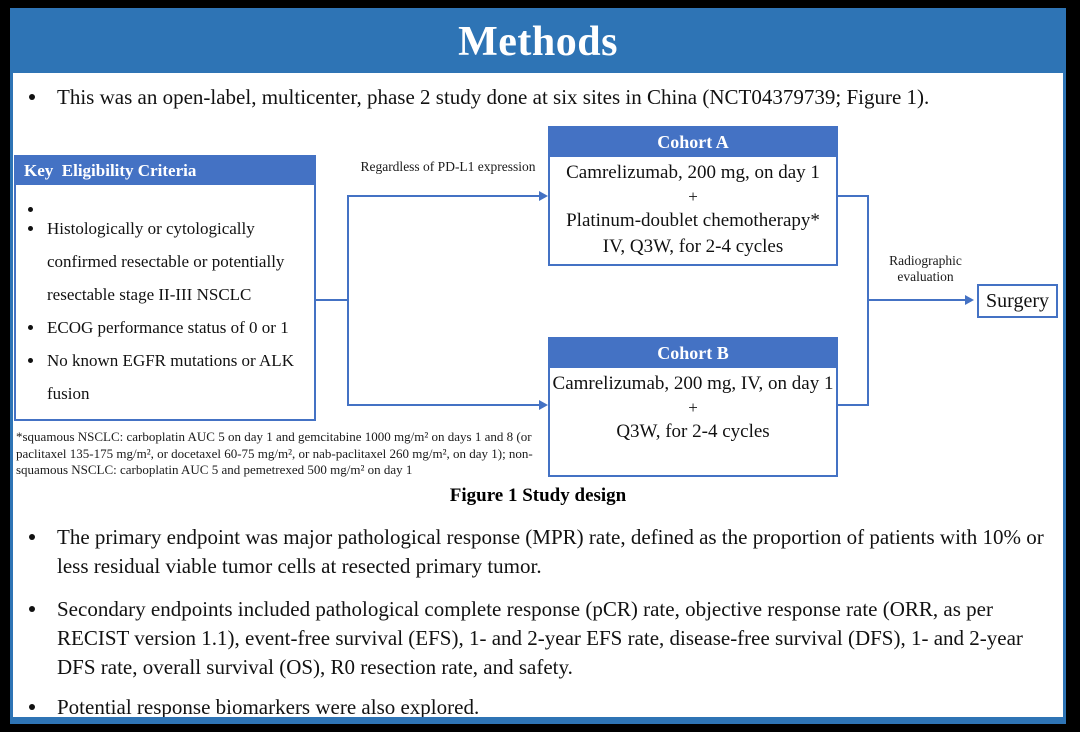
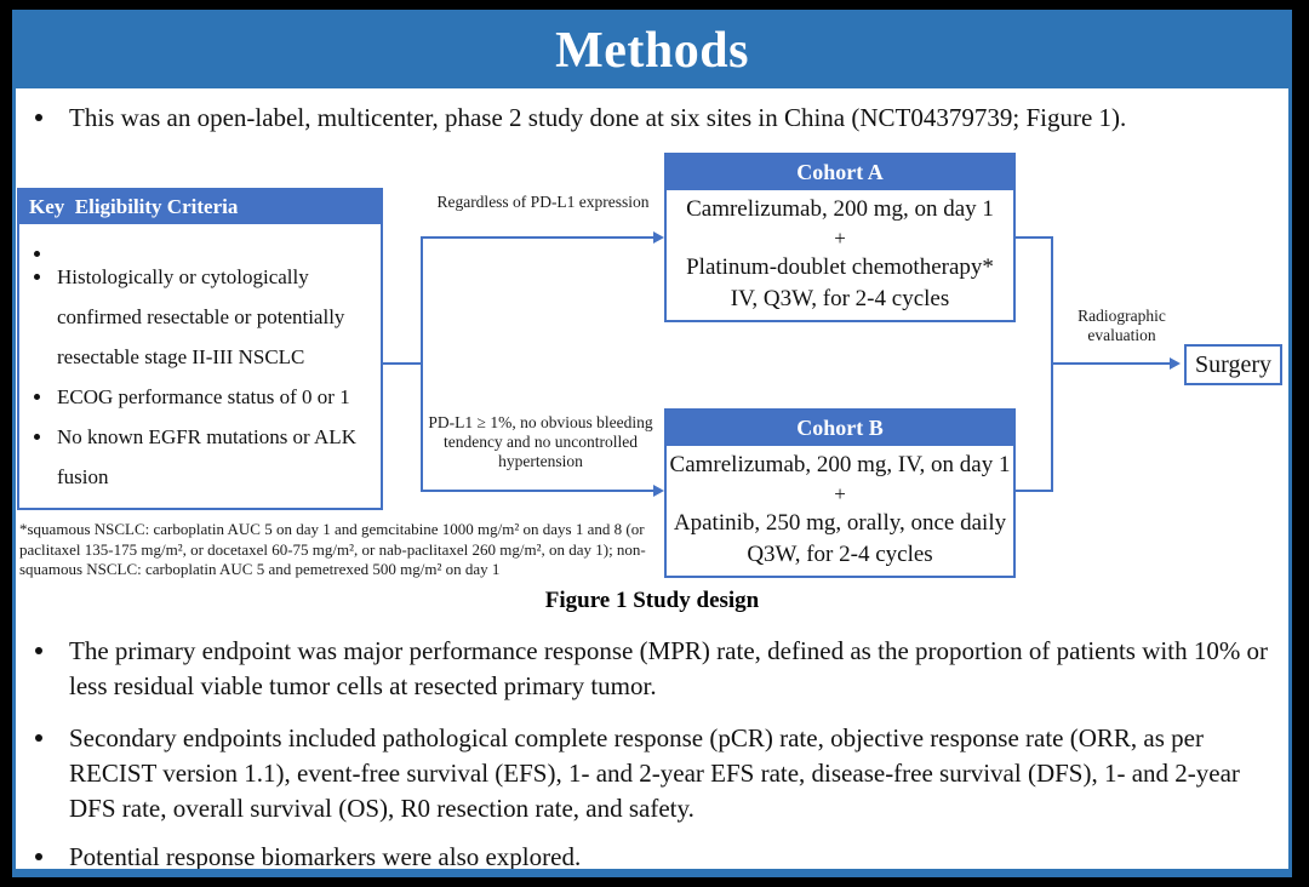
  Methods
  This was an open-label, multicenter, phase 2 study done at six sites in China (NCT04379739; Figure 1).
  Key Eligibility Criteria
  Histologically or cytologically confirmed resectable or potentially resectable stage II-III NSCLC
  ECOG performance status of 0 or 1
  No known EGFR mutations or ALK fusion
  Regardless of PD-L1 expression
+ PD-L1 ≥ 1%, no obvious bleeding tendency and no uncontrolled hypertension
  Cohort A
  Camrelizumab, 200 mg, on day 1
  +
  Platinum-doublet chemotherapy*
  IV, Q3W, for 2-4 cycles
  Cohort B
  Camrelizumab, 200 mg, IV, on day 1
  +
+ Apatinib, 250 mg, orally, once daily
  Q3W, for 2-4 cycles
  Radiographic evaluation
  Surgery
  *squamous NSCLC: carboplatin AUC 5 on day 1 and gemcitabine 1000 mg/m² on days 1 and 8 (or paclitaxel 135-175 mg/m², or docetaxel 60-75 mg/m², or nab-paclitaxel 260 mg/m², on day 1); non-squamous NSCLC: carboplatin AUC 5 and pemetrexed 500 mg/m² on day 1
  Figure 1 Study design
- The primary endpoint was major pathological response (MPR) rate, defined as the proportion of patients with 10% or less residual viable tumor cells at resected primary tumor.
+ The primary endpoint was major performance response (MPR) rate, defined as the proportion of patients with 10% or less residual viable tumor cells at resected primary tumor.
  Secondary endpoints included pathological complete response (pCR) rate, objective response rate (ORR, as per RECIST version 1.1), event-free survival (EFS), 1- and 2-year EFS rate, disease-free survival (DFS), 1- and 2-year DFS rate, overall survival (OS), R0 resection rate, and safety.
  Potential response biomarkers were also explored.
